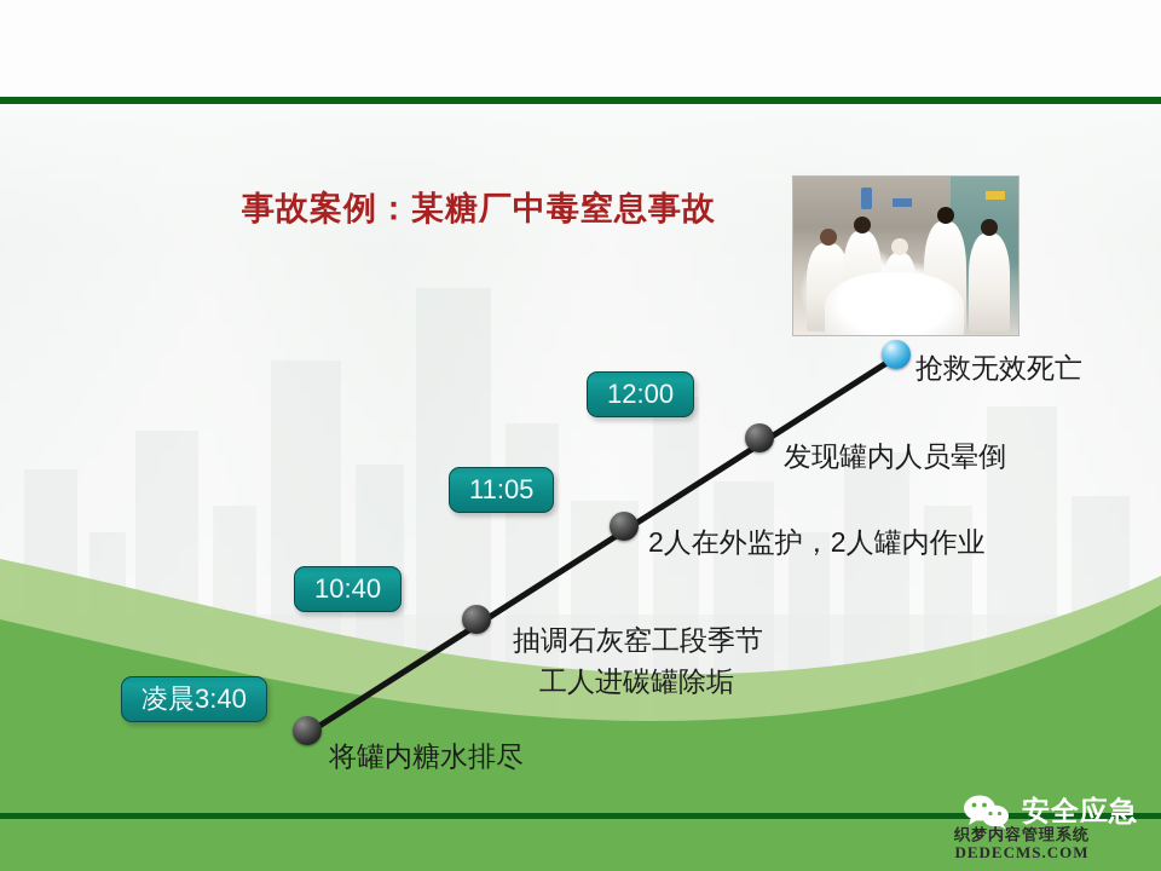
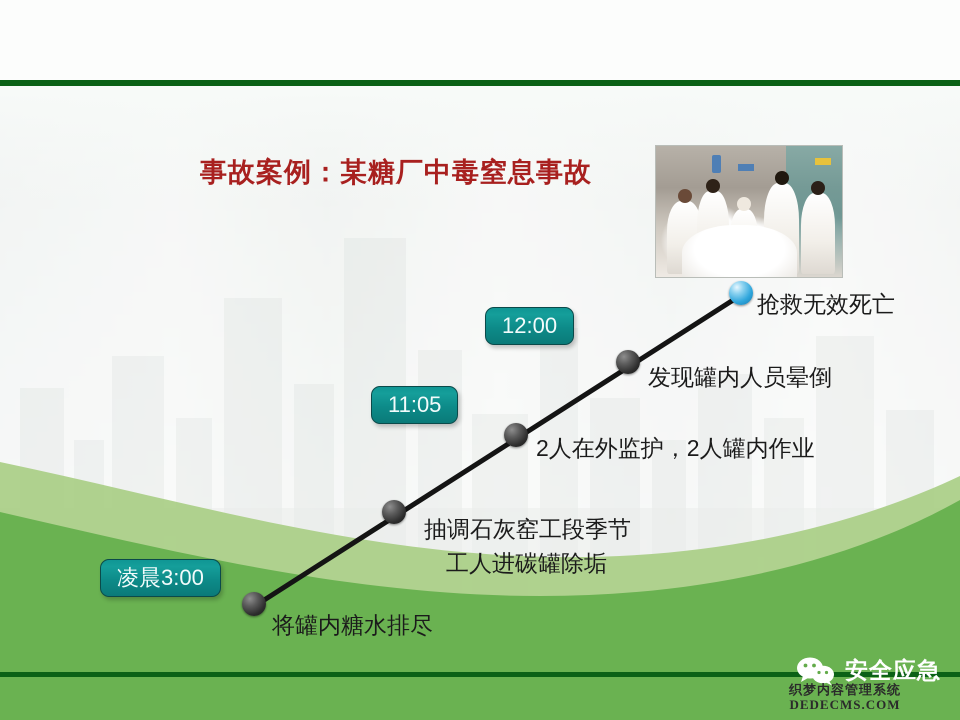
  事故案例：某糖厂中毒窒息事故
- 凌晨3:40
+ 凌晨3:00
- 10:40
  11:05
  12:00
  将罐内糖水排尽
  抽调石灰窑工段季节
  工人进碳罐除垢
  2人在外监护，2人罐内作业
  发现罐内人员晕倒
  抢救无效死亡
  安全应急
  织梦内容管理系统
  DEDECMS.COM
